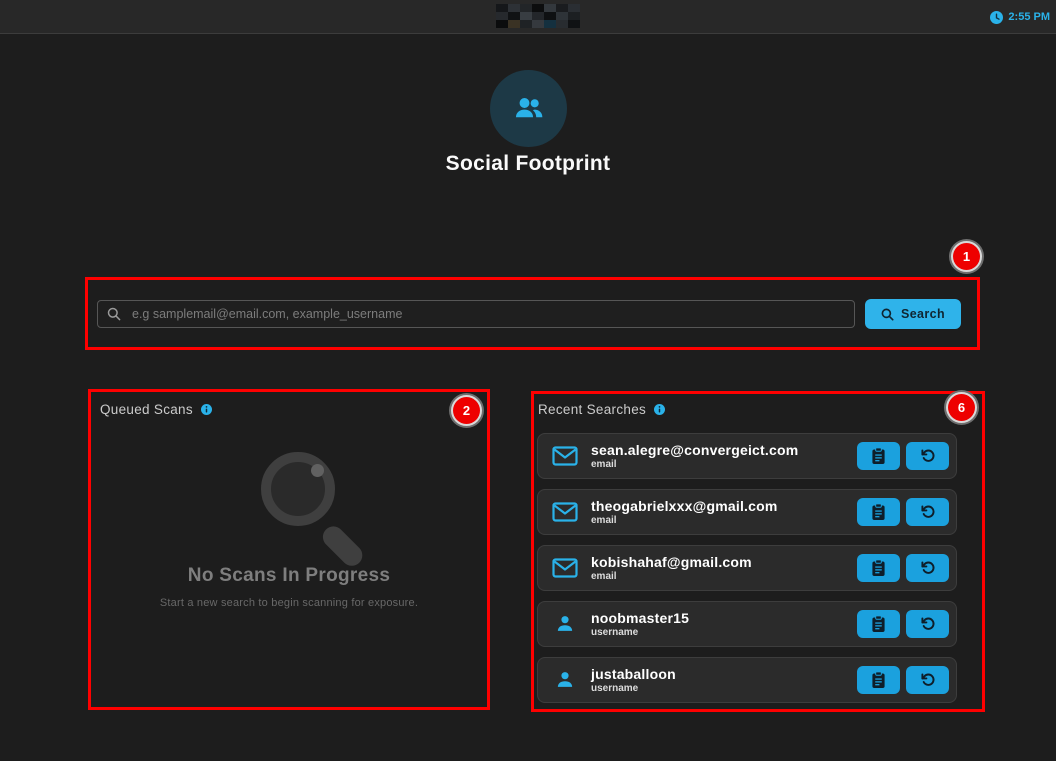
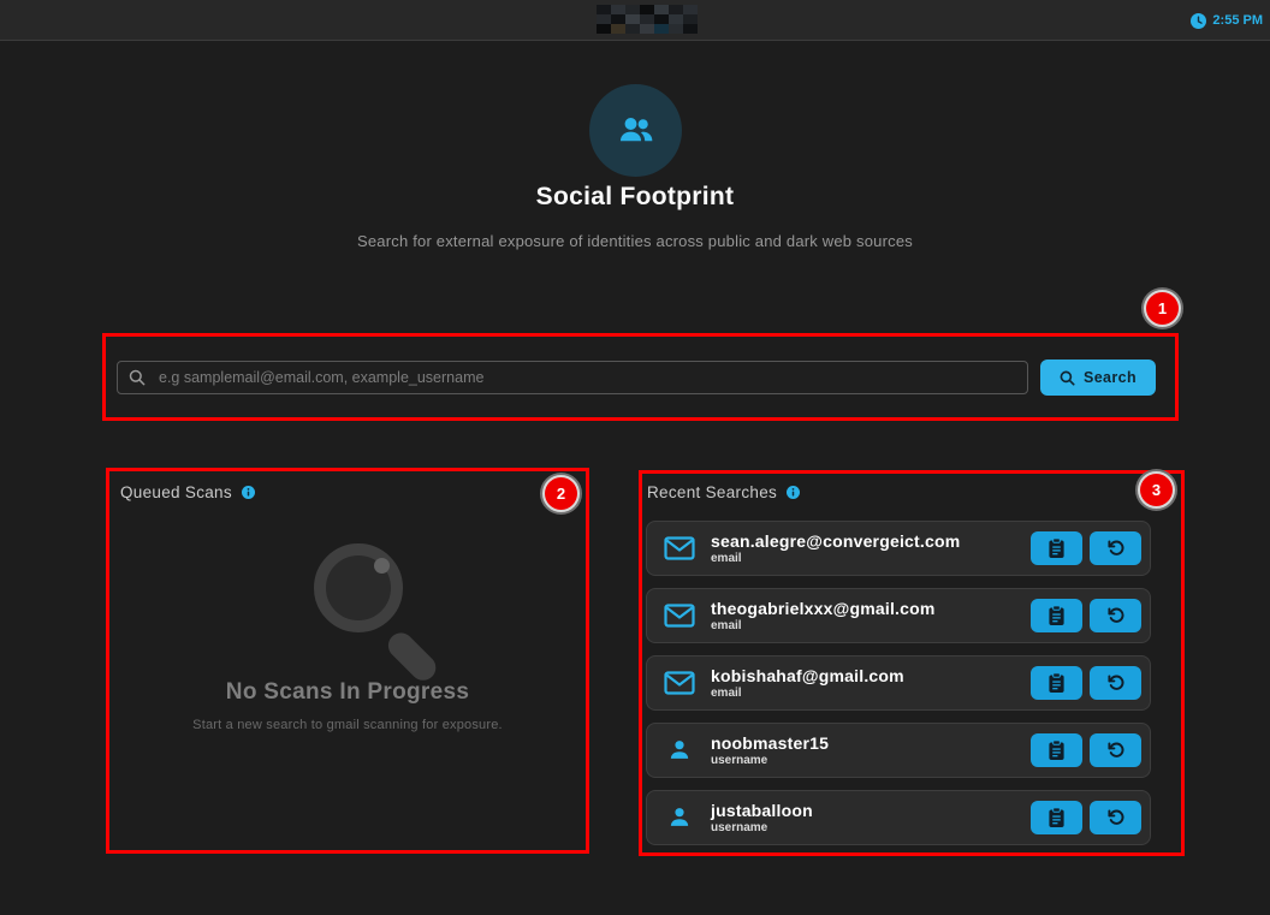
  2:55 PM
  Social Footprint
+ Search for external exposure of identities across public and dark web sources
  1
  2
- 6
+ 3
  e.g samplemail@email.com, example_username
  Search
  Queued Scans
  No Scans In Progress
- Start a new search to begin scanning for exposure.
+ Start a new search to gmail scanning for exposure.
  Recent Searches
  sean.alegre@convergeict.com
  email
  theogabrielxxx@gmail.com
  email
  kobishahaf@gmail.com
  email
  noobmaster15
  username
  justaballoon
  username
